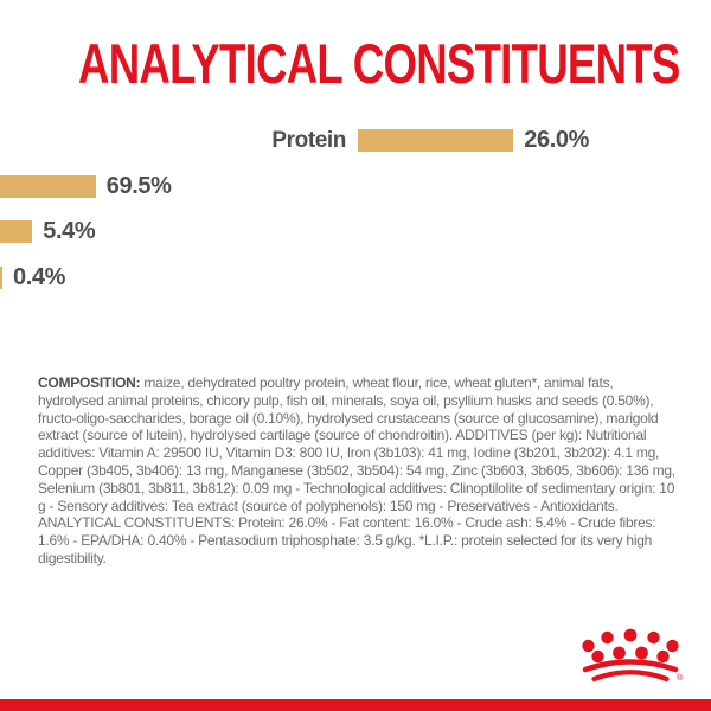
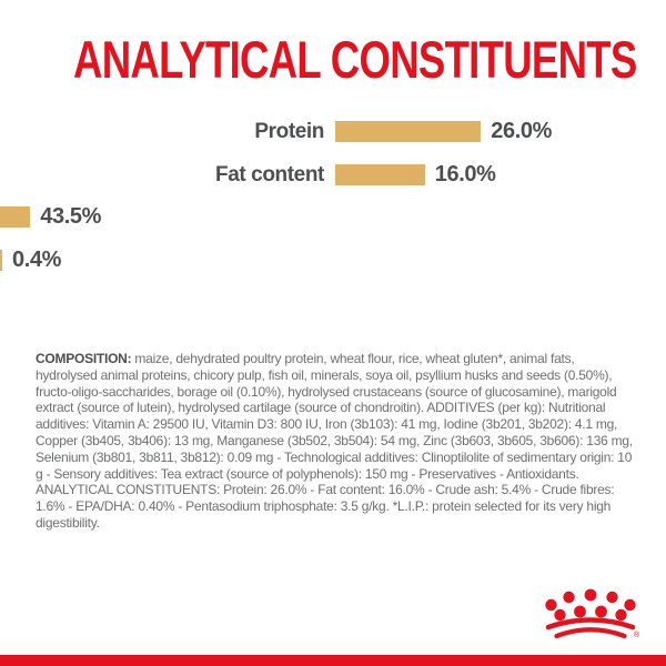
  ANALYTICAL CONSTITUENTS
  Protein
  26.0%
+ Fat content
- 69.5%
+ 16.0%
- 5.4%
+ 43.5%
  0.4%
  COMPOSITION: maize, dehydrated poultry protein, wheat flour, rice, wheat gluten*, animal fats, hydrolysed animal proteins, chicory pulp, fish oil, minerals, soya oil, psyllium husks and seeds (0.50%), fructo-oligo-saccharides, borage oil (0.10%), hydrolysed crustaceans (source of glucosamine), marigold extract (source of lutein), hydrolysed cartilage (source of chondroitin). ADDITIVES (per kg): Nutritional additives: Vitamin A: 29500 IU, Vitamin D3: 800 IU, Iron (3b103): 41 mg, Iodine (3b201, 3b202): 4.1 mg, Copper (3b405, 3b406): 13 mg, Manganese (3b502, 3b504): 54 mg, Zinc (3b603, 3b605, 3b606): 136 mg, Selenium (3b801, 3b811, 3b812): 0.09 mg - Technological additives: Clinoptilolite of sedimentary origin: 10 g - Sensory additives: Tea extract (source of polyphenols): 150 mg - Preservatives - Antioxidants. ANALYTICAL CONSTITUENTS: Protein: 26.0% - Fat content: 16.0% - Crude ash: 5.4% - Crude fibres: 1.6% - EPA/DHA: 0.40% - Pentasodium triphosphate: 3.5 g/kg. *L.I.P.: protein selected for its very high digestibility.
